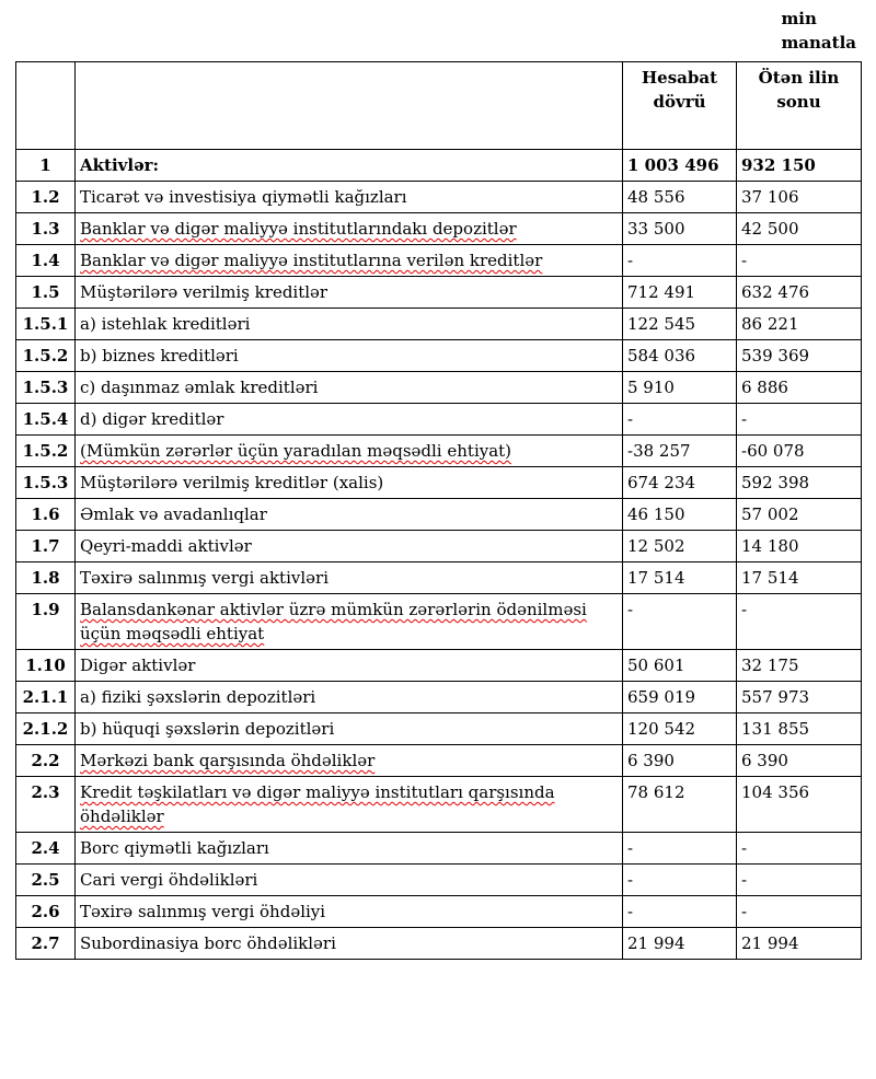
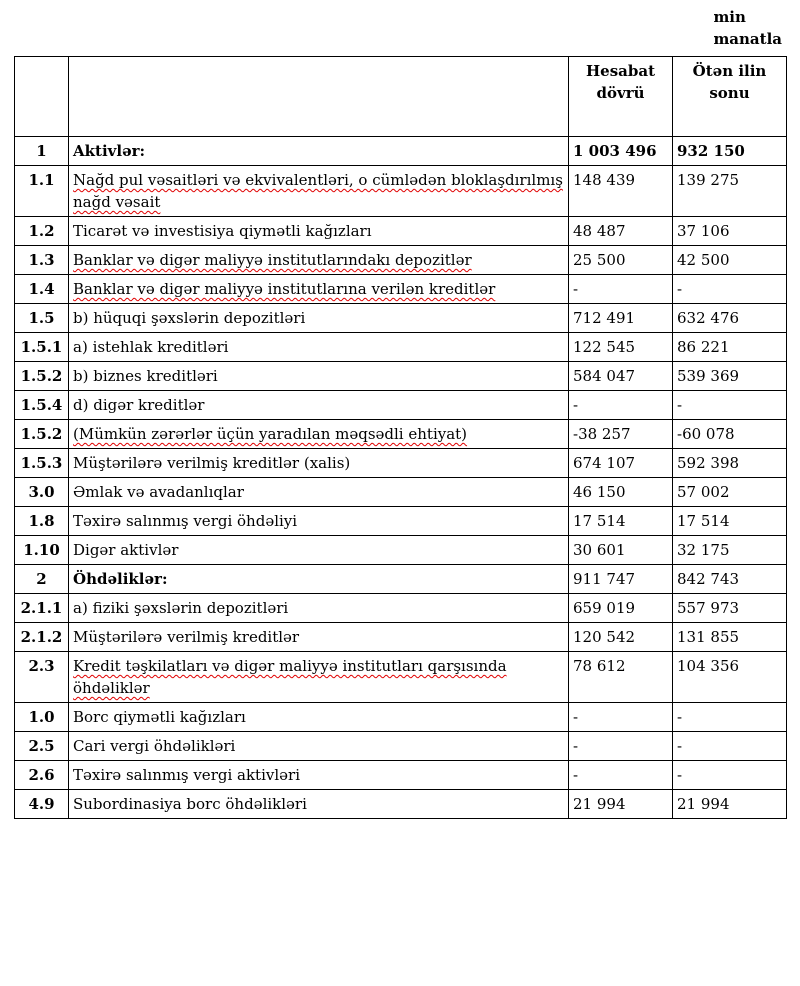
  min
  manatla
  		Hesabat dövrü	Ötən ilin sonu
  1	Aktivlər:	1 003 496	932 150
+ 1.1	Nağd pul vəsaitləri və ekvivalentləri, o cümlədən bloklaşdırılmış nağd vəsait	148 439	139 275
- 1.2	Ticarət və investisiya qiymətli kağızları	48 556	37 106
+ 1.2	Ticarət və investisiya qiymətli kağızları	48 487	37 106
- 1.3	Banklar və digər maliyyə institutlarındakı depozitlər	33 500	42 500
+ 1.3	Banklar və digər maliyyə institutlarındakı depozitlər	25 500	42 500
  1.4	Banklar və digər maliyyə institutlarına verilən kreditlər	-	-
- 1.5	Müştərilərə verilmiş kreditlər	712 491	632 476
+ 1.5	b) hüquqi şəxslərin depozitləri	712 491	632 476
  1.5.1	a) istehlak kreditləri	122 545	86 221
- 1.5.2	b) biznes kreditləri	584 036	539 369
+ 1.5.2	b) biznes kreditləri	584 047	539 369
- 1.5.3	c) daşınmaz əmlak kreditləri	5 910	6 886
  1.5.4	d) digər kreditlər	-	-
  1.5.2	(Mümkün zərərlər üçün yaradılan məqsədli ehtiyat)	-38 257	-60 078
- 1.5.3	Müştərilərə verilmiş kreditlər (xalis)	674 234	592 398
+ 1.5.3	Müştərilərə verilmiş kreditlər (xalis)	674 107	592 398
- 1.6	Əmlak və avadanlıqlar	46 150	57 002
+ 3.0	Əmlak və avadanlıqlar	46 150	57 002
- 1.7	Qeyri-maddi aktivlər	12 502	14 180
- 1.8	Təxirə salınmış vergi aktivləri	17 514	17 514
+ 1.8	Təxirə salınmış vergi öhdəliyi	17 514	17 514
- 1.9	Balansdankənar aktivlər üzrə mümkün zərərlərin ödənilməsi üçün məqsədli ehtiyat	-	-
- 1.10	Digər aktivlər	50 601	32 175
+ 1.10	Digər aktivlər	30 601	32 175
+ 2	Öhdəliklər:	911 747	842 743
  2.1.1	a) fiziki şəxslərin depozitləri	659 019	557 973
- 2.1.2	b) hüquqi şəxslərin depozitləri	120 542	131 855
+ 2.1.2	Müştərilərə verilmiş kreditlər	120 542	131 855
- 2.2	Mərkəzi bank qarşısında öhdəliklər	6 390	6 390
  2.3	Kredit təşkilatları və digər maliyyə institutları qarşısında öhdəliklər	78 612	104 356
- 2.4	Borc qiymətli kağızları	-	-
+ 1.0	Borc qiymətli kağızları	-	-
  2.5	Cari vergi öhdəlikləri	-	-
- 2.6	Təxirə salınmış vergi öhdəliyi	-	-
+ 2.6	Təxirə salınmış vergi aktivləri	-	-
- 2.7	Subordinasiya borc öhdəlikləri	21 994	21 994
+ 4.9	Subordinasiya borc öhdəlikləri	21 994	21 994
